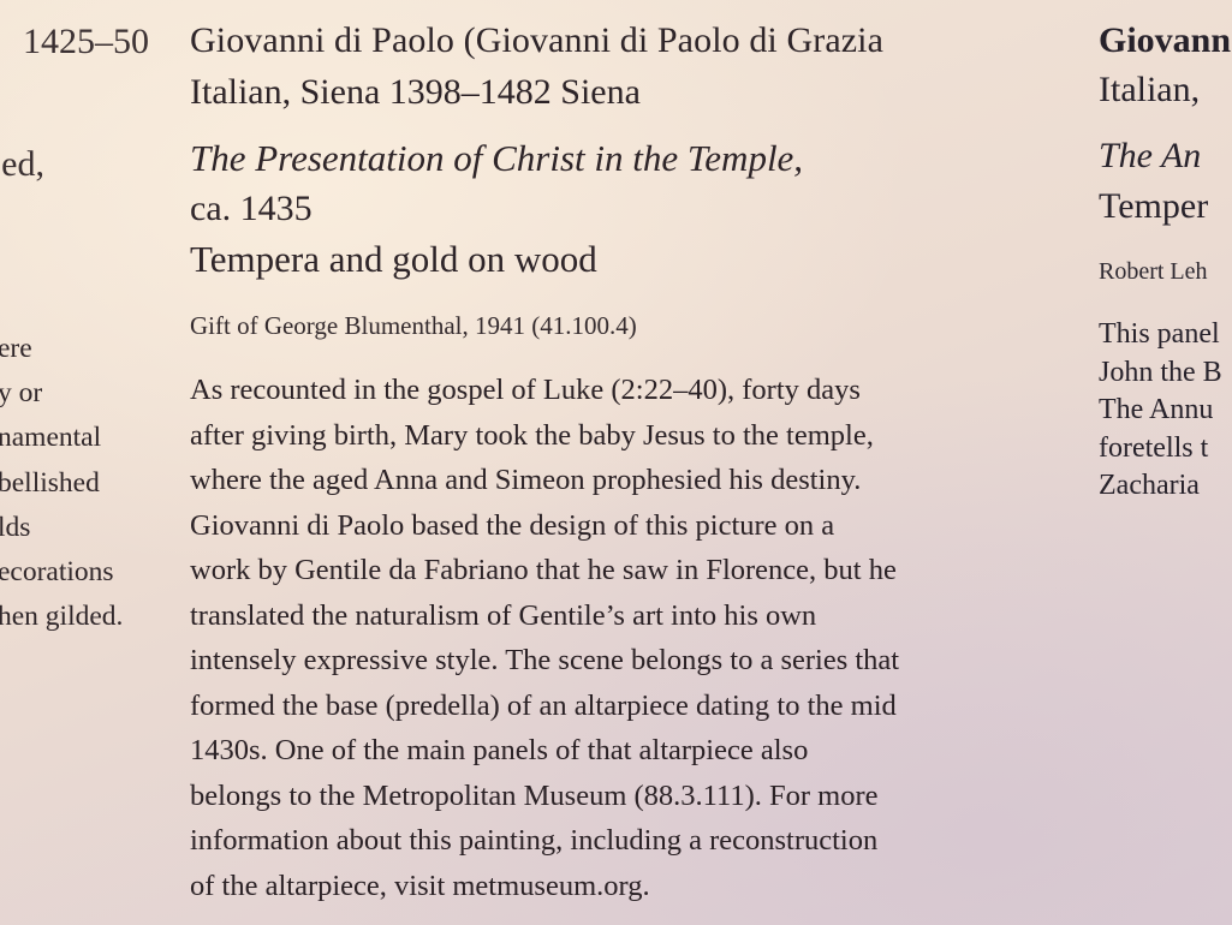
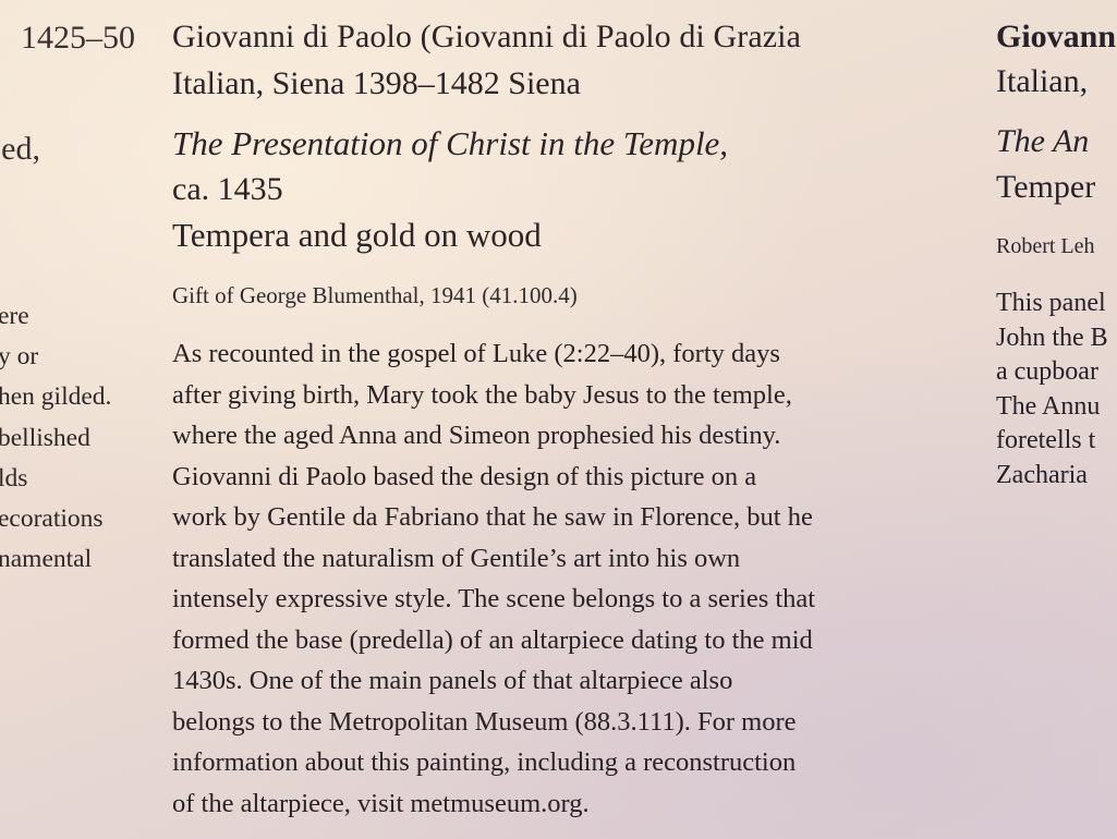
  1425–50
  ed,
  ere
  y or
- namental
+ hen gilded.
  bellished
  lds
  ecorations
- hen gilded.
+ namental
  Giovanni di Paolo (Giovanni di Paolo di Grazia
  Italian, Siena 1398–1482 Siena
  The Presentation of Christ in the Temple,
  ca. 1435
  Tempera and gold on wood
  Gift of George Blumenthal, 1941 (41.100.4)
  As recounted in the gospel of Luke (2:22–40), forty days
  after giving birth, Mary took the baby Jesus to the temple,
  where the aged Anna and Simeon prophesied his destiny.
  Giovanni di Paolo based the design of this picture on a
  work by Gentile da Fabriano that he saw in Florence, but he
  translated the naturalism of Gentile’s art into his own
  intensely expressive style. The scene belongs to a series that
  formed the base (predella) of an altarpiece dating to the mid
  1430s. One of the main panels of that altarpiece also
  belongs to the Metropolitan Museum (88.3.111). For more
  information about this painting, including a reconstruction
  of the altarpiece, visit metmuseum.org.
  Giovann
  Italian,
  The An
  Temper
  Robert Leh
  This panel
  John the B
+ a cupboar
  The Annu
  foretells t
  Zacharia
